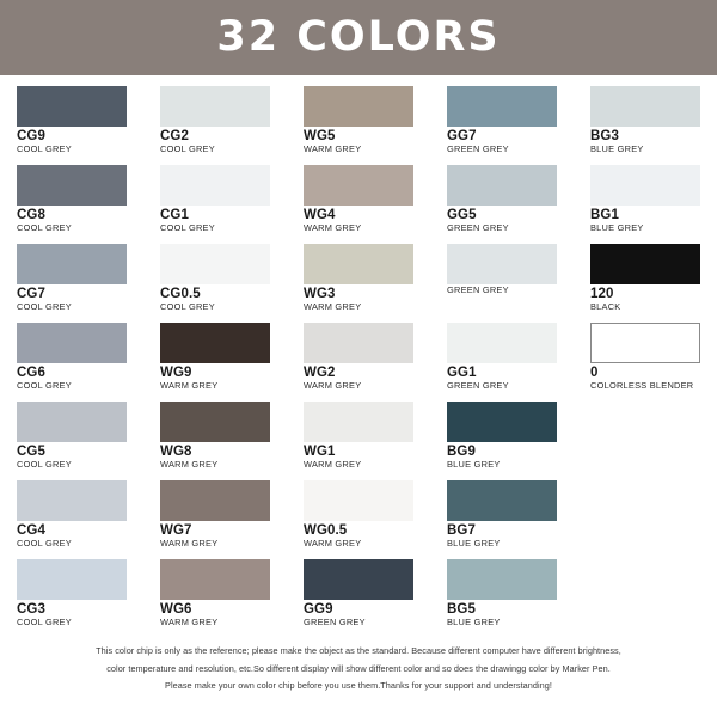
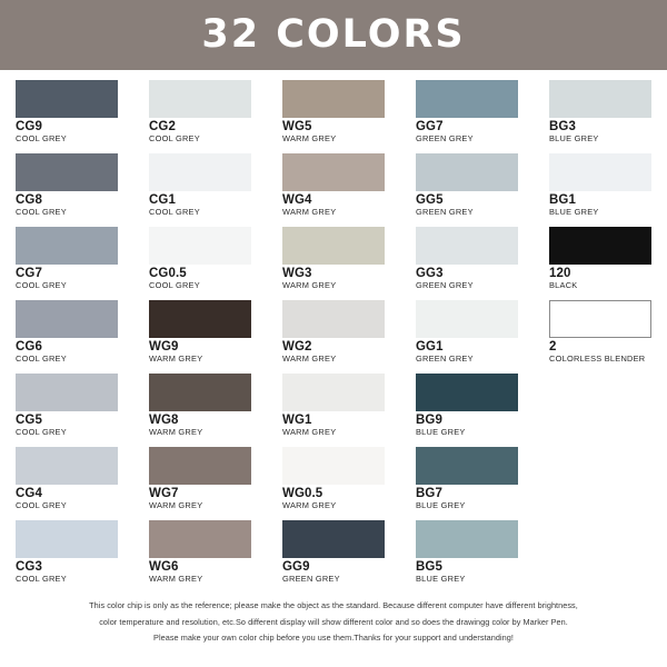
  32 COLORS
  CG9
  COOL GREY
  CG2
  COOL GREY
  WG5
  WARM GREY
  GG7
  GREEN GREY
  BG3
  BLUE GREY
  CG8
  COOL GREY
  CG1
  COOL GREY
  WG4
  WARM GREY
  GG5
  GREEN GREY
  BG1
  BLUE GREY
  CG7
  COOL GREY
  CG0.5
  COOL GREY
  WG3
  WARM GREY
+ GG3
  GREEN GREY
  120
  BLACK
  CG6
  COOL GREY
  WG9
  WARM GREY
  WG2
  WARM GREY
  GG1
  GREEN GREY
- 0
+ 2
  COLORLESS BLENDER
  CG5
  COOL GREY
  WG8
  WARM GREY
  WG1
  WARM GREY
  BG9
  BLUE GREY
  CG4
  COOL GREY
  WG7
  WARM GREY
  WG0.5
  WARM GREY
  BG7
  BLUE GREY
  CG3
  COOL GREY
  WG6
  WARM GREY
  GG9
  GREEN GREY
  BG5
  BLUE GREY
  This color chip is only as the reference; please make the object as the standard. Because different computer have different brightness,
  color temperature and resolution, etc.So different display will show different color and so does the drawingg color by Marker Pen.
  Please make your own color chip before you use them.Thanks for your support and understanding!
